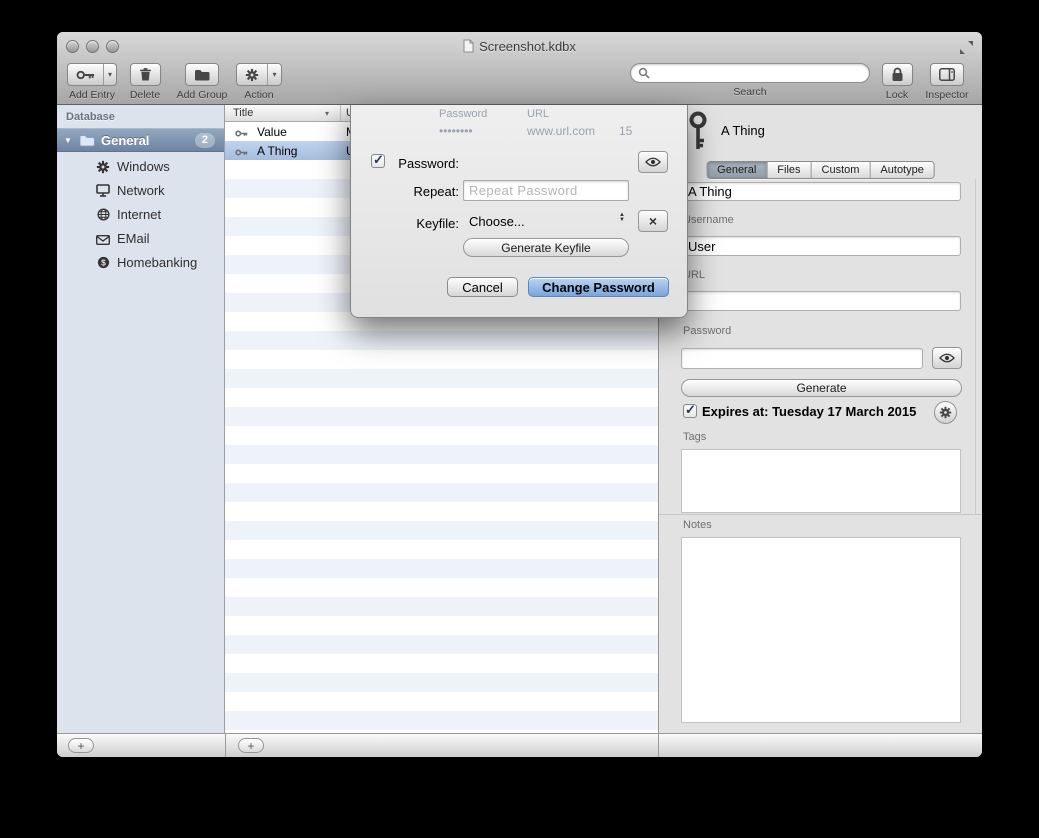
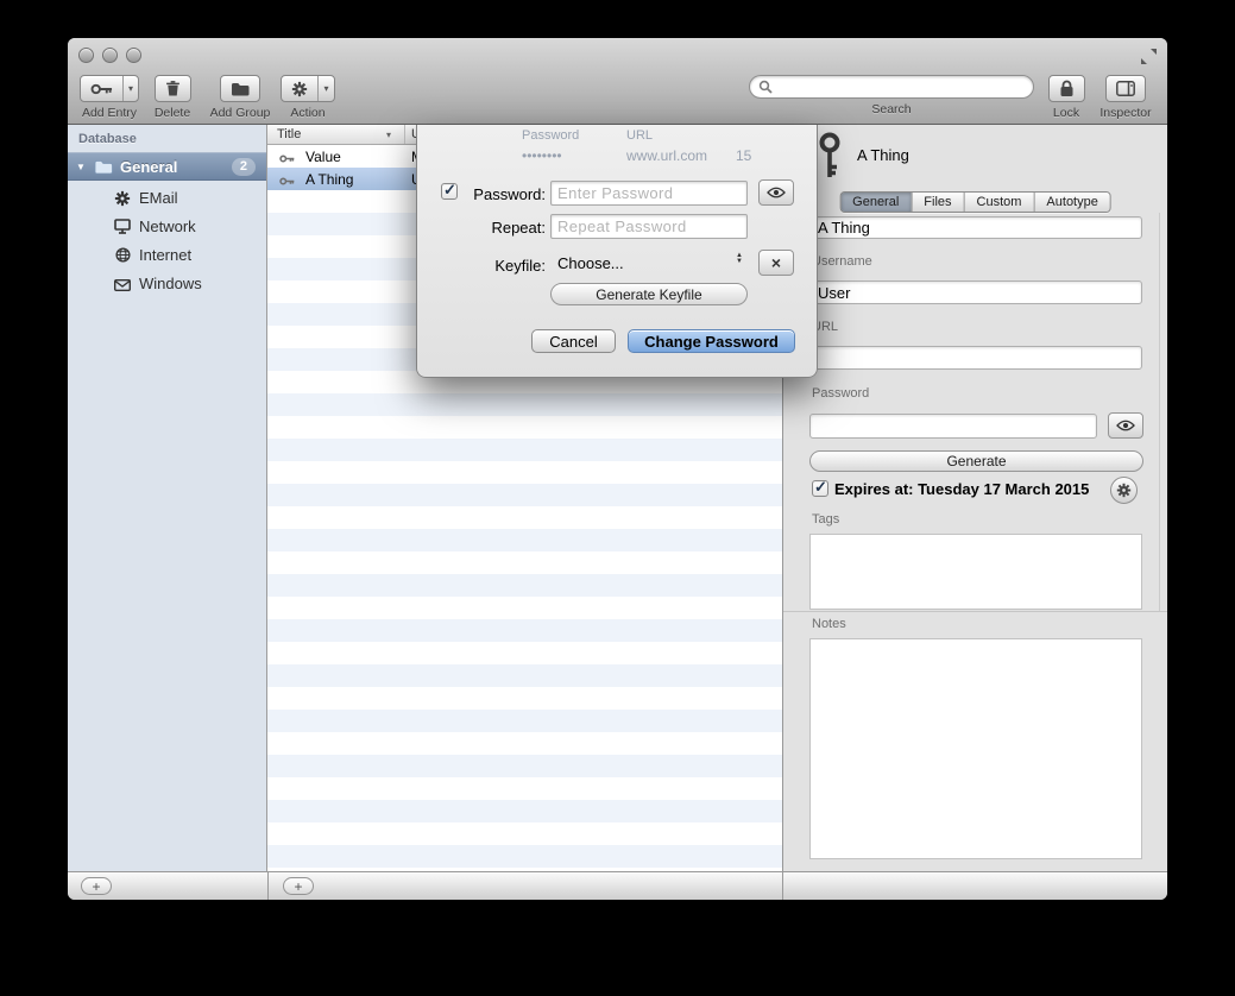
- Screenshot.kdbx
  ▾
  Add Entry
  Delete
  Add Group
  ▾
  Action
  Search
  Lock
  Inspector
  Database
  ▼
  General
  2
- Windows
+ EMail
  Network
  Internet
- EMail
+ Windows
- $
- Homebanking
  Title
  ▾
  Value
  A Thing
  A Thing
  General
  Files
  Custom
  Autotype
  A Thing
  sername
  User
  Password
  Generate
  ✓
  Expires at: Tuesday 17 March 2015
  Tags
  Notes
  +
  +
  Password
  URL
  ••••••••
  www.url.com
  15
  ✓
  Password:
+ Enter Password
  Repeat:
  Repeat Password
  Keyfile:
  Choose...
  ×
  Generate Keyfile
  Cancel
  Change Password
